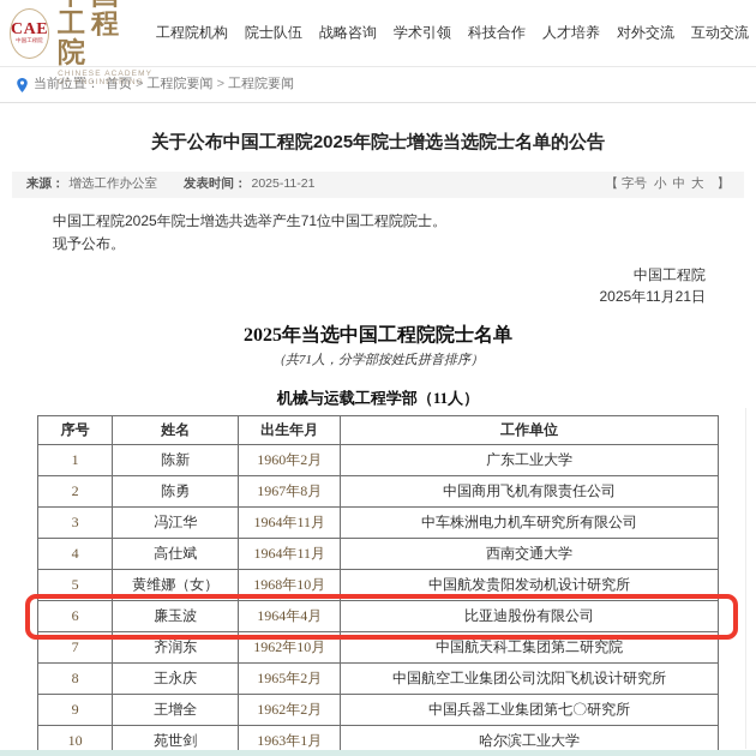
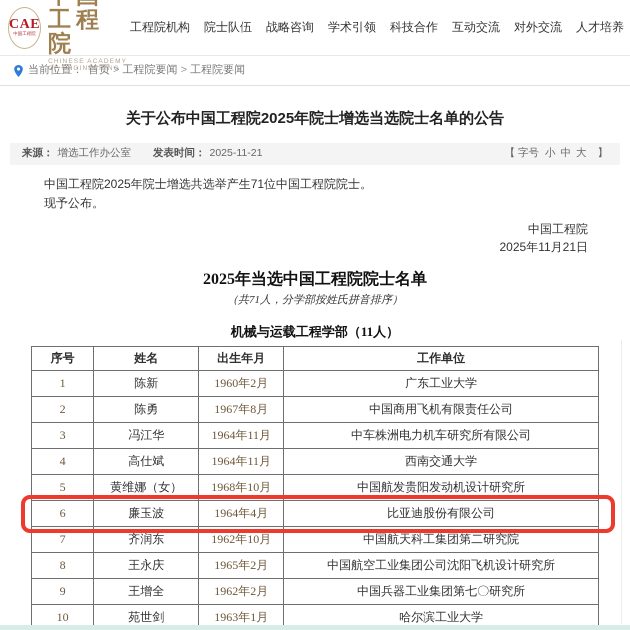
  CAE
  工程院机构
  院士队伍
  战略咨询
  学术引领
  科技合作
- 人才培养
+ 互动交流
  对外交流
- 互动交流
+ 人才培养
  当前位置：
  首页 > 工程院要闻 > 工程院要闻
  关于公布中国工程院2025年院士增选当选院士名单的公告
  来源： 增选工作办公室 发表时间： 2025-11-21
  【 字号
  小 中 大
  】
  中国工程院2025年院士增选共选举产生71位中国工程院院士。
  现予公布。
  中国工程院
  2025年11月21日
  2025年当选中国工程院院士名单
  （共71人，分学部按姓氏拼音排序）
  机械与运载工程学部（11人）
  序号	姓名	出生年月	工作单位
  1	陈新	1960年2月	广东工业大学
  2	陈勇	1967年8月	中国商用飞机有限责任公司
  3	冯江华	1964年11月	中车株洲电力机车研究所有限公司
  4	高仕斌	1964年11月	西南交通大学
  5	黄维娜（女）	1968年10月	中国航发贵阳发动机设计研究所
  6	廉玉波	1964年4月	比亚迪股份有限公司
  7	齐润东	1962年10月	中国航天科工集团第二研究院
  8	王永庆	1965年2月	中国航空工业集团公司沈阳飞机设计研究所
  9	王增全	1962年2月	中国兵器工业集团第七〇研究所
  10	苑世剑	1963年1月	哈尔滨工业大学
